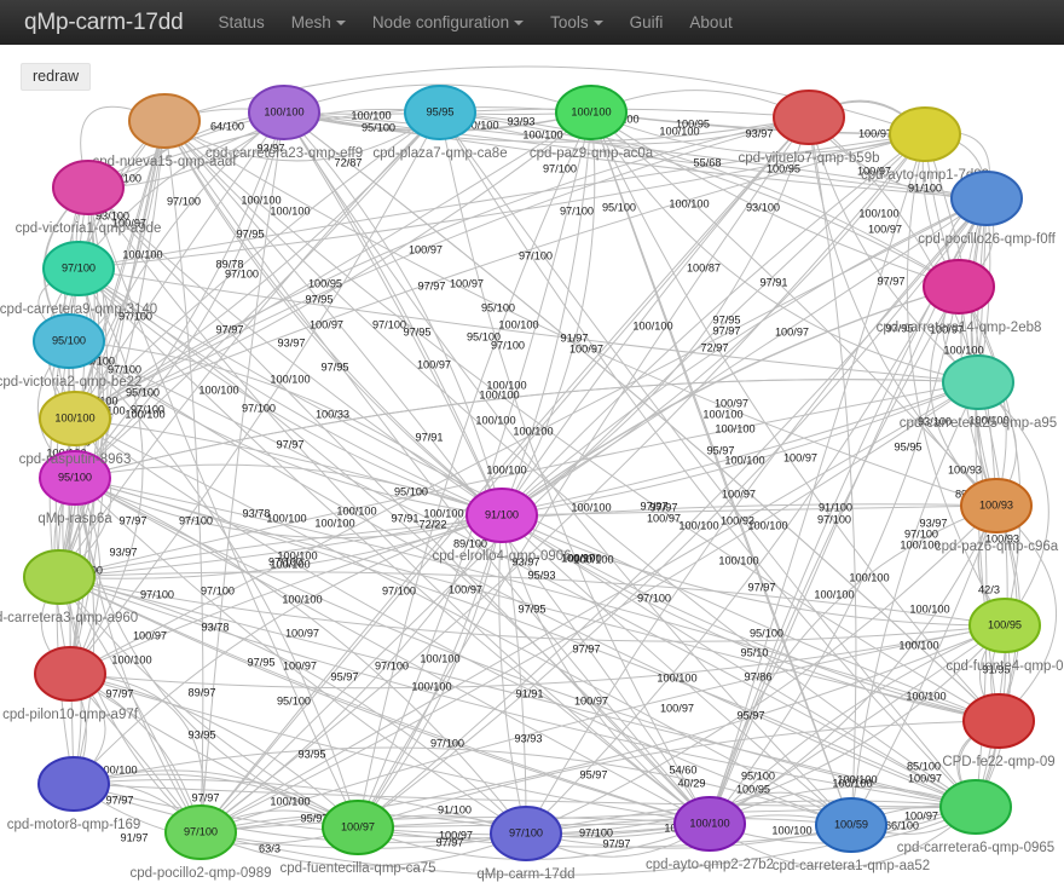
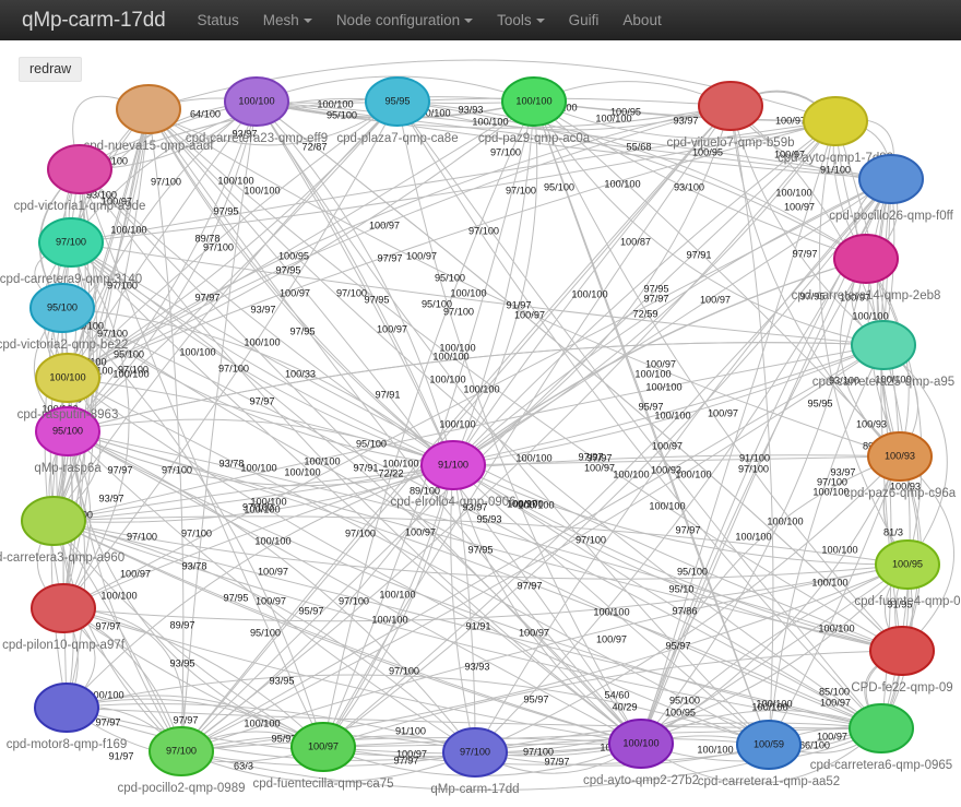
  qMp-carm-17dd
  Status
  Mesh
  Node configuration
  Tools
  Guifi
  About
  redraw
  64/100
  100/100
  95/100
  0/100
  93/93
  100/100
  100/95
  100/100
  93/97
  100/9
  93/97
  72/87
  100/95
  55/68
  100/97
  91/100
  97/100
  100/100
  100/100
  97/100
  95/100
  100/100
  93/100
  100/100
  100/97
  93/100
  100/97
  97/95
  97/100
  100/100
  89/78
  97/100
  100/95
  97/95
  100/97
  100/97
  97/97
  97/100
  95/100
  100/100
  100/87
  97/91
  97/97
  100/97
  97/100
  97/95
  95/100
  97/100
  91/97
  100/97
  100/100
  97/95
  97/97
  100/97
  97/95
  100/97
  100/100
  93/97
  97/97
  97/100
  100/97
- 72/97
+ 72/59
  97/95
  97/100
  100/100
  100/100
  100/100
  100/97
  100/100
  100/100
  95/100
  97/100
  97/100
  100/33
  100/100
  100/100
  97/91
  93/100
  100/100
  95/95
  97/97
  95/97
  100/100
  100/97
  100/100
  100/93
  95/100
  100/97
  100/100
  97/97
  100/100
  91/100
  97/100
  100/100
  93/78
  97/100
  97/97
  100/100
  100/100
  97/91
  72/22
  100/93
  100/100
  100/100
  97/97
  100/97
  89/100
  97/100
  100/93
  100/100
  93/97
  93/97
  95/93
  100/97
  100/100
  100/100
- 42/3
+ 81/3
  100/100
  93/97
  100/100
  97/100
  100/100
  100/100
  97/97
  100/100
  97/100
  97/100
  100/100
  97/100
  100/97
  97/100
  100/100
  97/95
  93/78
  100/97
  95/100
  95/10
  100/97
  97/97
  100/100
  100/100
  97/100
  97/95
  100/97
  95/97
  100/100
  97/86
  100/100
  91/95
  100/100
  97/97
  89/97
  95/100
  100/100
  91/91
  100/97
  100/97
  95/97
  93/95
  93/93
  97/100
  93/95
  54/60
  95/97
  85/100
  95/100
  100/100
  97/97
  97/97
  00/100
  91/97
  100/100
  100/97
  63/3
  95/9
  91/100
  100/97
  97/97
  97/100
  97/97
  40/29
  100/95
  100/100
  66/100
  100/97
  100/100
  100/100
  100/100
  d-nueva15-qmp-aadf
  100/100
  cpd-carretera23-qmp-eff9
  95/95
  cpd-plaza7-qmp-ca8e
  100/100
  cpd-paz9-qmp-ac0a
  cpd-vijuelo7-qmp-b59b
  cpd-ayto-qmp1-7
  cpd-pocillo26-qmp-f0ff
  cpd-carretera14-qmp-2eb8
  cpd-carretera25-qmp-a95
  100/93
  cpd-paz6-qmp-c96a
  100/95
  cpd-fuente4-qmp-0
  CPD-fe22-qmp-09
  cpd-carretera6-qmp-0965
  100/59
  cpd-carretera1-qmp-aa52
  100/100
  cpd-ayto-qmp2-27b2
  97/100
  qMp-carm-17dd
  100/97
  cpd-fuentecilla-qmp-ca75
  97/100
  cpd-pocillo2-qmp-0989
  cpd-motor8-qmp-f169
  cpd-pilon10-qmp-a97f
  -carretera3-qmp-a960
  95/100
  qMp-rasp6a
  100/100
  cpd-rasputin-8963
  95/100
  pd-victoria2-qmp-be22
  97/100
  cpd-carretera9-qmp-3140
  cpd-victoria1-qmp-a9de
  91/100
  cpd-elrollo4-qmp-0906
